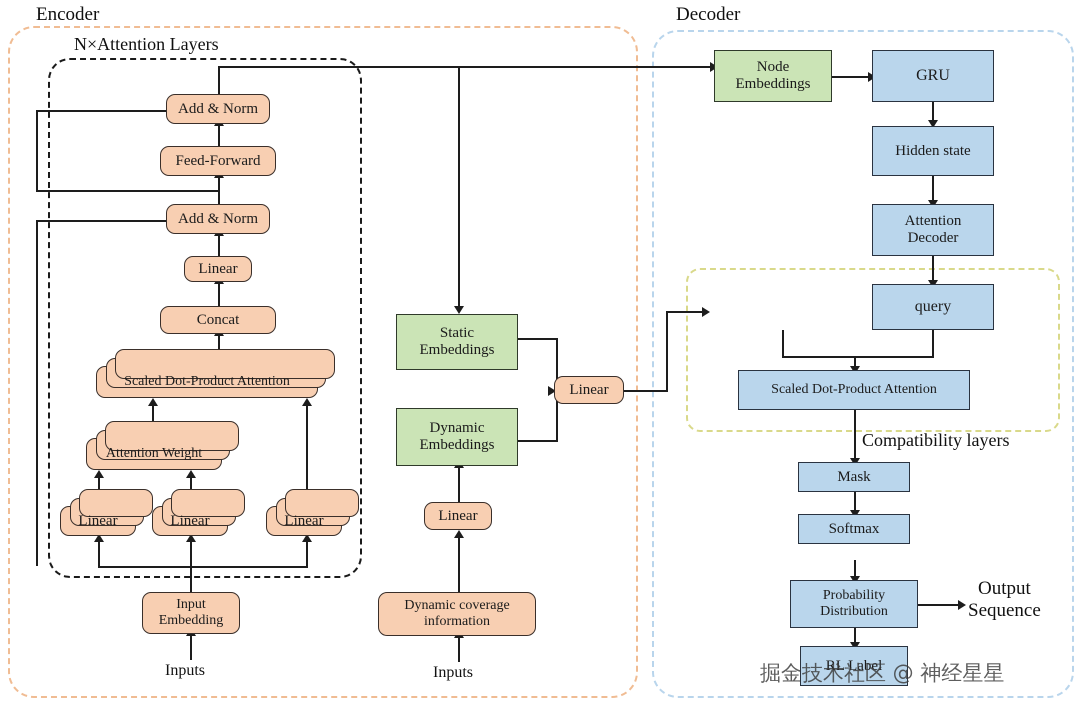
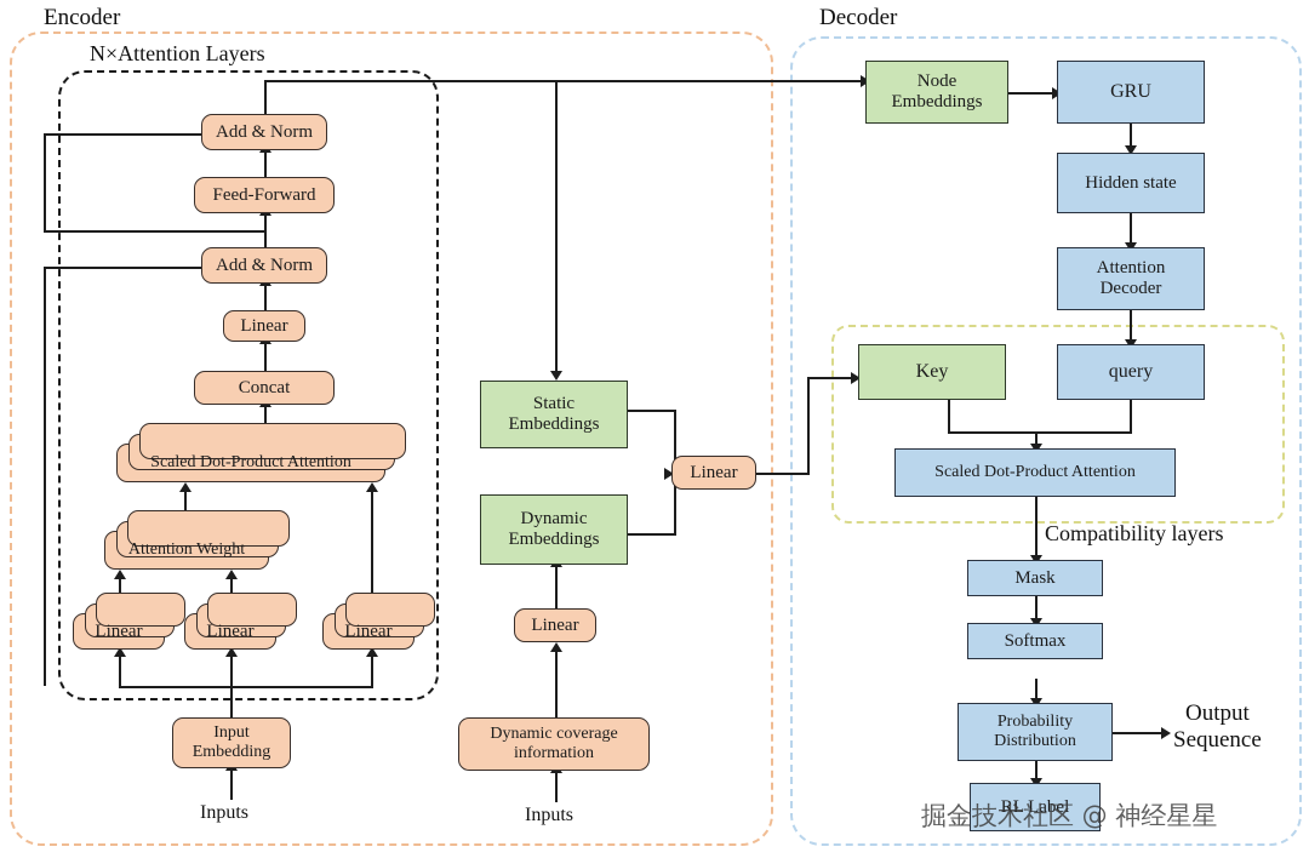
  Encoder
  N×Attention Layers
  Decoder
  Compatibility layers
  Add & Norm
  Feed-Forward
  Add & Norm
  Linear
  Concat
  Scaled Dot-Product Attention
  Attention Weight
  Linear
  Linear
  Linear
  Input
  Embedding
  Inputs
  Static
  Embeddings
  Dynamic
  Embeddings
  Linear
  Linear
  Dynamic coverage
  information
  Inputs
  Node
  Embeddings
  GRU
  Hidden state
  Attention
  Decoder
+ Key
  query
  Scaled Dot-Product Attention
  Mask
  Softmax
  Probability
  Distribution
  RL Label
  Output
  Sequence
  掘金技术社区 @ 神经星星
